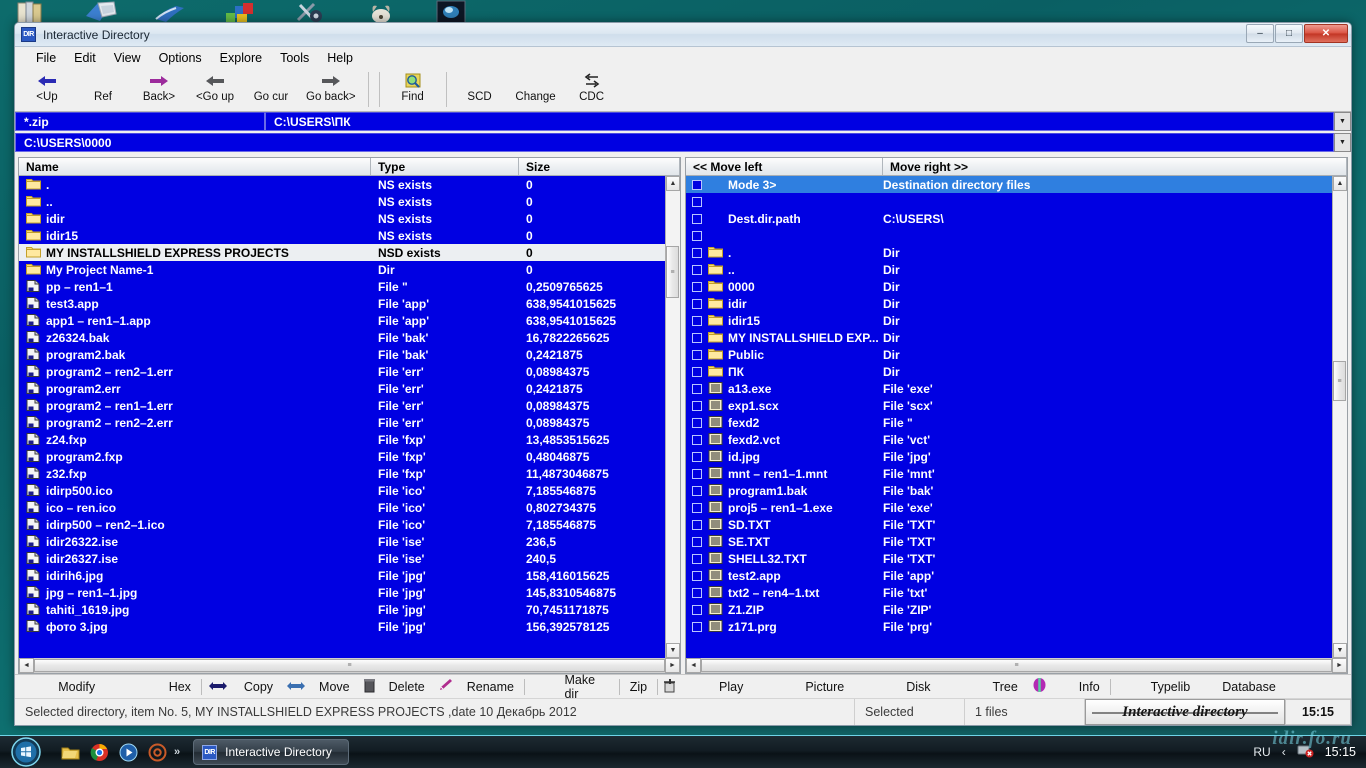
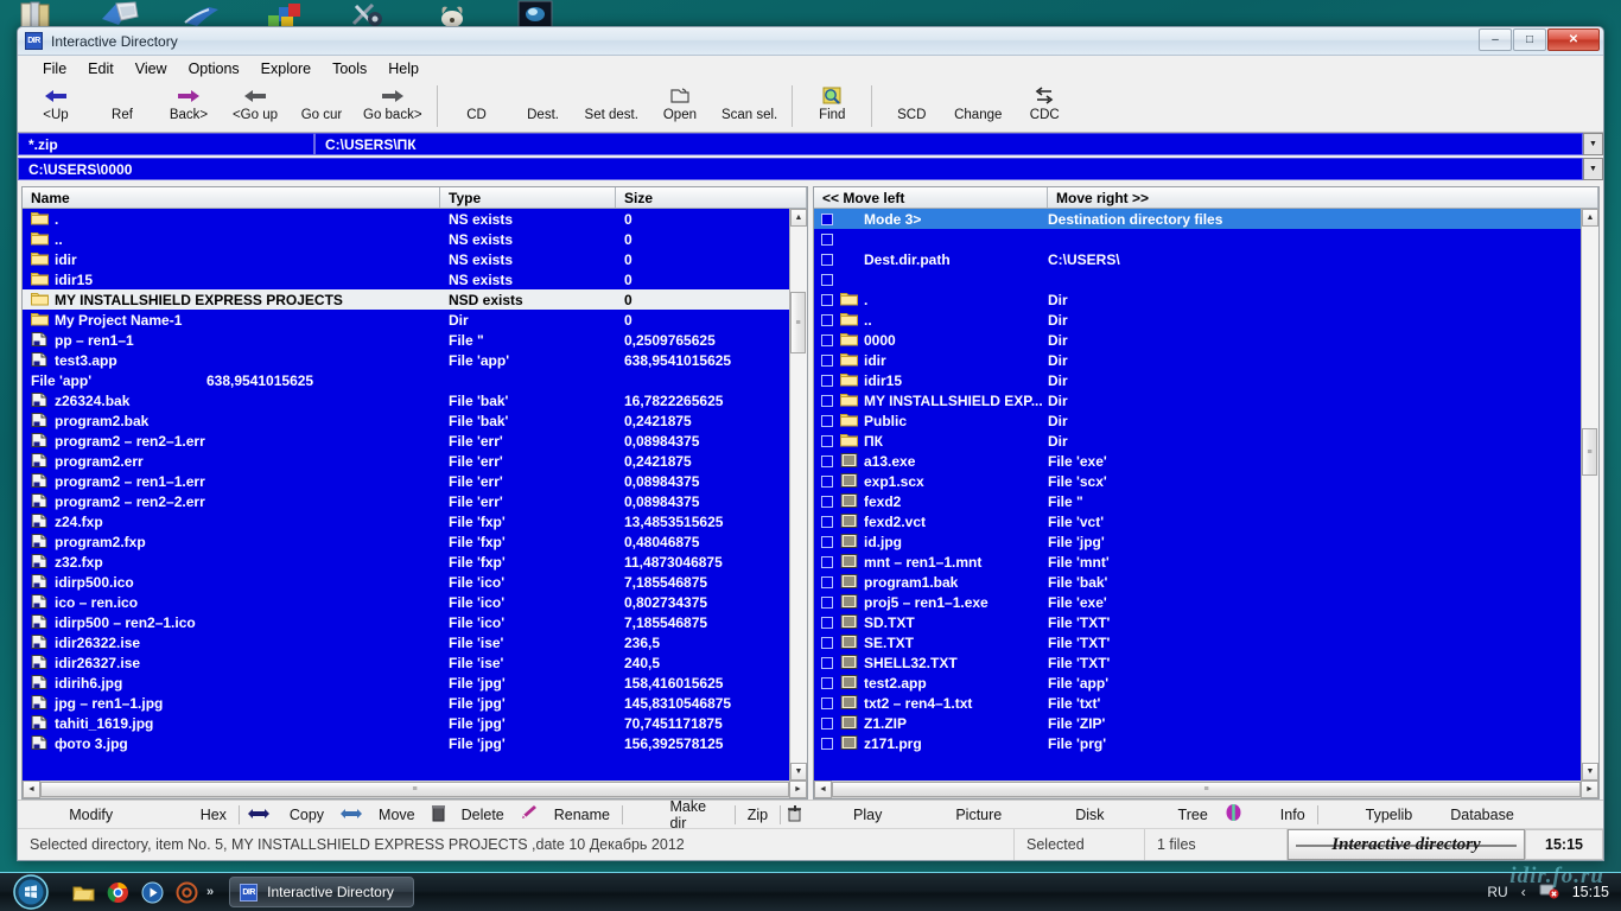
  Interactive Directory
  –
  □
  ✕
  File
  Edit
  View
  Options
  Explore
  Tools
  Help
  <Up
  Ref
  Back>
  <Go up
  Go cur
  Go back>
+ CD
+ Dest.
+ Set dest.
+ Open
+ Scan sel.
  Find
  SCD
  Change
  CDC
  *.zip
  C:\USERS\ПК
  C:\USERS\0000
  Name
  Type
  Size
  .
  NS exists
  0
  ..
  NS exists
  0
  idir
  NS exists
  0
  idir15
  NS exists
  0
  MY INSTALLSHIELD EXPRESS PROJECTS
  NSD exists
  0
  My Project Name-1
  Dir
  0
  pp – ren1–1
  File "
  0,2509765625
  test3.app
  File 'app'
  638,9541015625
- app1 – ren1–1.app
  File 'app'
  638,9541015625
  z26324.bak
  File 'bak'
  16,7822265625
  program2.bak
  File 'bak'
  0,2421875
  program2 – ren2–1.err
  File 'err'
  0,08984375
  program2.err
  File 'err'
  0,2421875
  program2 – ren1–1.err
  File 'err'
  0,08984375
  program2 – ren2–2.err
  File 'err'
  0,08984375
  z24.fxp
  File 'fxp'
  13,4853515625
  program2.fxp
  File 'fxp'
  0,48046875
  z32.fxp
  File 'fxp'
  11,4873046875
  idirp500.ico
  File 'ico'
  7,185546875
  ico – ren.ico
  File 'ico'
  0,802734375
  idirp500 – ren2–1.ico
  File 'ico'
  7,185546875
  idir26322.ise
  File 'ise'
  236,5
  idir26327.ise
  File 'ise'
  240,5
  idirih6.jpg
  File 'jpg'
  158,416015625
  jpg – ren1–1.jpg
  File 'jpg'
  145,8310546875
  tahiti_1619.jpg
  File 'jpg'
  70,7451171875
  фото 3.jpg
  File 'jpg'
  156,392578125
  << Move left
  Move right >>
  Mode 3>
  Destination directory files
  Dest.dir.path
  C:\USERS\
  .
  Dir
  ..
  Dir
  0000
  Dir
  idir
  Dir
  idir15
  Dir
  MY INSTALLSHIELD EXP...
  Dir
  Public
  Dir
  ПК
  Dir
  a13.exe
  File 'exe'
  exp1.scx
  File 'scx'
  fexd2
  File "
  fexd2.vct
  File 'vct'
  id.jpg
  File 'jpg'
  mnt – ren1–1.mnt
  File 'mnt'
  program1.bak
  File 'bak'
  proj5 – ren1–1.exe
  File 'exe'
  SD.TXT
  File 'TXT'
  SE.TXT
  File 'TXT'
  SHELL32.TXT
  File 'TXT'
  test2.app
  File 'app'
  txt2 – ren4–1.txt
  File 'txt'
  Z1.ZIP
  File 'ZIP'
  z171.prg
  File 'prg'
  Modify
  Hex
  Copy
  Move
  Delete
  Rename
  Make dir
  Zip
  Play
  Picture
  Disk
  Tree
  Info
  Typelib
  Database
  Selected directory, item No. 5, MY INSTALLSHIELD EXPRESS PROJECTS ,date 10 Декабрь 2012
  Selected
  1 files
  Interactive directory
  15:15
  »
  Interactive Directory
  RU
  ‹
  15:15
  idir.fo.ru
